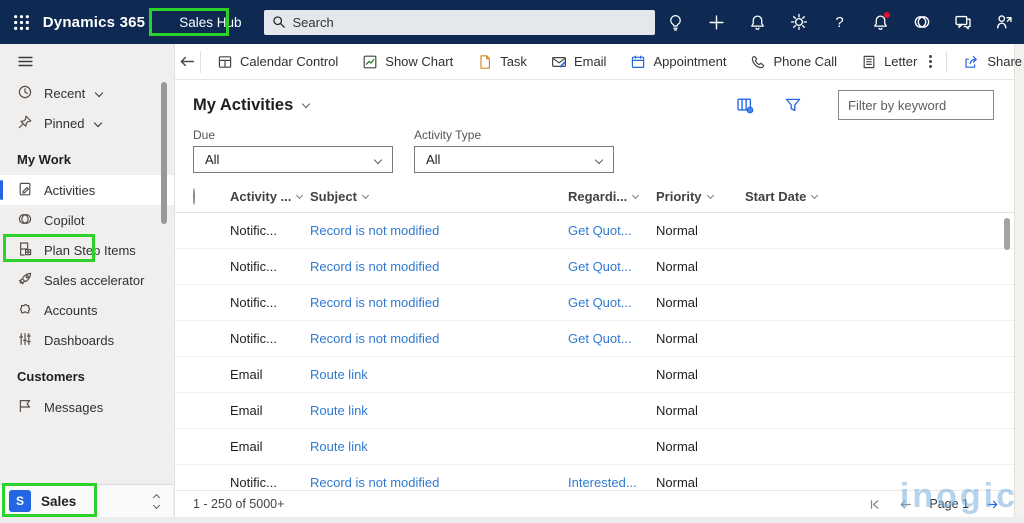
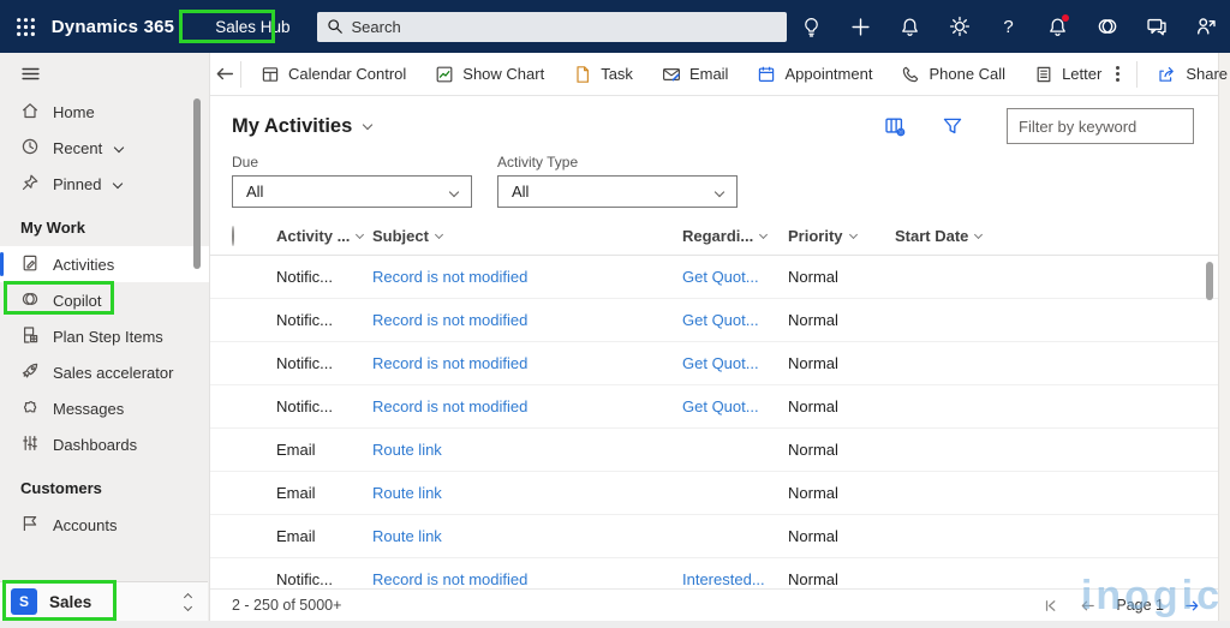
  Dynamics 365
  Sales Hub
  Search
  ?
+ Home
  Recent
  Pinned
  My Work
  Activities
  Copilot
  Plan Step Items
  Sales accelerator
- Accounts
+ Messages
  Dashboards
  Customers
- Messages
+ Accounts
  S
  Sales
  Calendar Control
  Show Chart
  Task
  Email
  Appointment
  Phone Call
  Letter
  Share
  My Activities
  Filter by keyword
  Due
  All
  Activity Type
  All
  Activity ...
  Subject
  Regardi...
  Priority
  Start Date
  Notific...
  Record is not modified
  Get Quot...
  Normal
  Notific...
  Record is not modified
  Get Quot...
  Normal
  Notific...
  Record is not modified
  Get Quot...
  Normal
  Notific...
  Record is not modified
  Get Quot...
  Normal
  Email
  Route link
  Normal
  Email
  Route link
  Normal
  Email
  Route link
  Normal
  Notific...
  Record is not modified
  Interested...
  Normal
- 1 - 250 of 5000+
+ 2 - 250 of 5000+
  Page 1
  inogic
